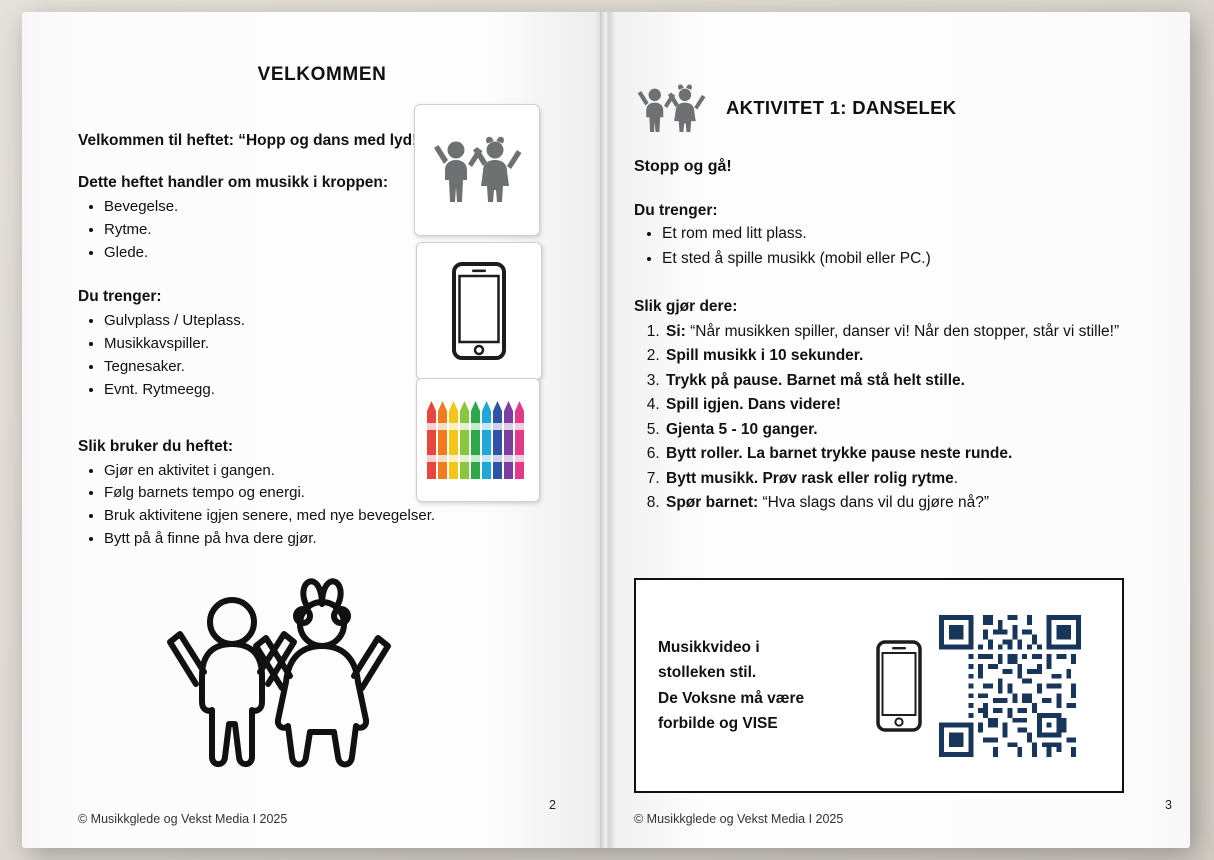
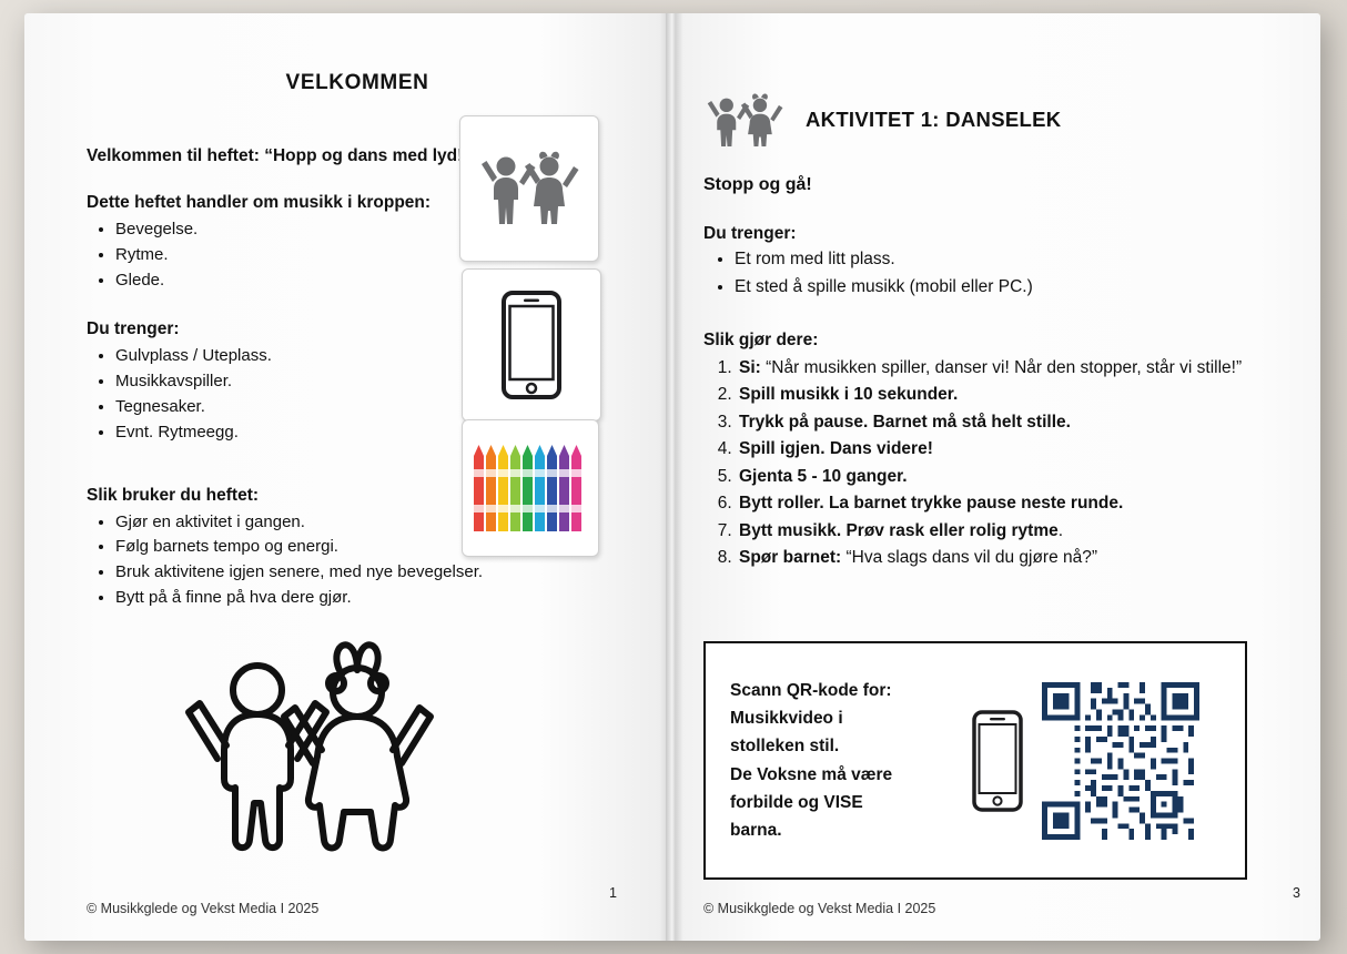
  VELKOMMEN
  Velkommen til heftet: “Hopp og dans med lyd
  Dette heftet handler om musikk i kroppen:
  Bevegelse.
  Rytme.
  Glede.
  Du trenger:
  Gulvplass / Uteplass.
  Musikkavspiller.
  Tegnesaker.
  Evnt. Rytmeegg.
  Slik bruker du heftet:
  Gjør en aktivitet i gangen.
  Følg barnets tempo og energi.
  Bruk aktivitene igjen senere, med nye bevegelser.
  Bytt på å finne på hva dere gjør.
  © Musikkglede og Vekst Media I 2025
- 2
+ 1
  AKTIVITET 1: DANSELEK
  Stopp og gå!
  Du trenger:
  Et rom med litt plass.
  Et sted å spille musikk (mobil eller PC.)
  Slik gjør dere:
  Si: “Når musikken spiller, danser vi! Når den stopper, står vi stille!”
  Spill musikk i 10 sekunder.
  Trykk på pause. Barnet må stå helt stille.
  Spill igjen. Dans videre!
  Gjenta 5 - 10 ganger.
  Bytt roller. La barnet trykke pause neste runde.
  Bytt musikk. Prøv rask eller rolig rytme.
  Spør barnet: “Hva slags dans vil du gjøre nå?”
+ Scann QR-kode for:
  Musikkvideo i
  stolleken stil.
  De Voksne må være
  forbilde og VISE
+ barna.
  © Musikkglede og Vekst Media I 2025
  3
